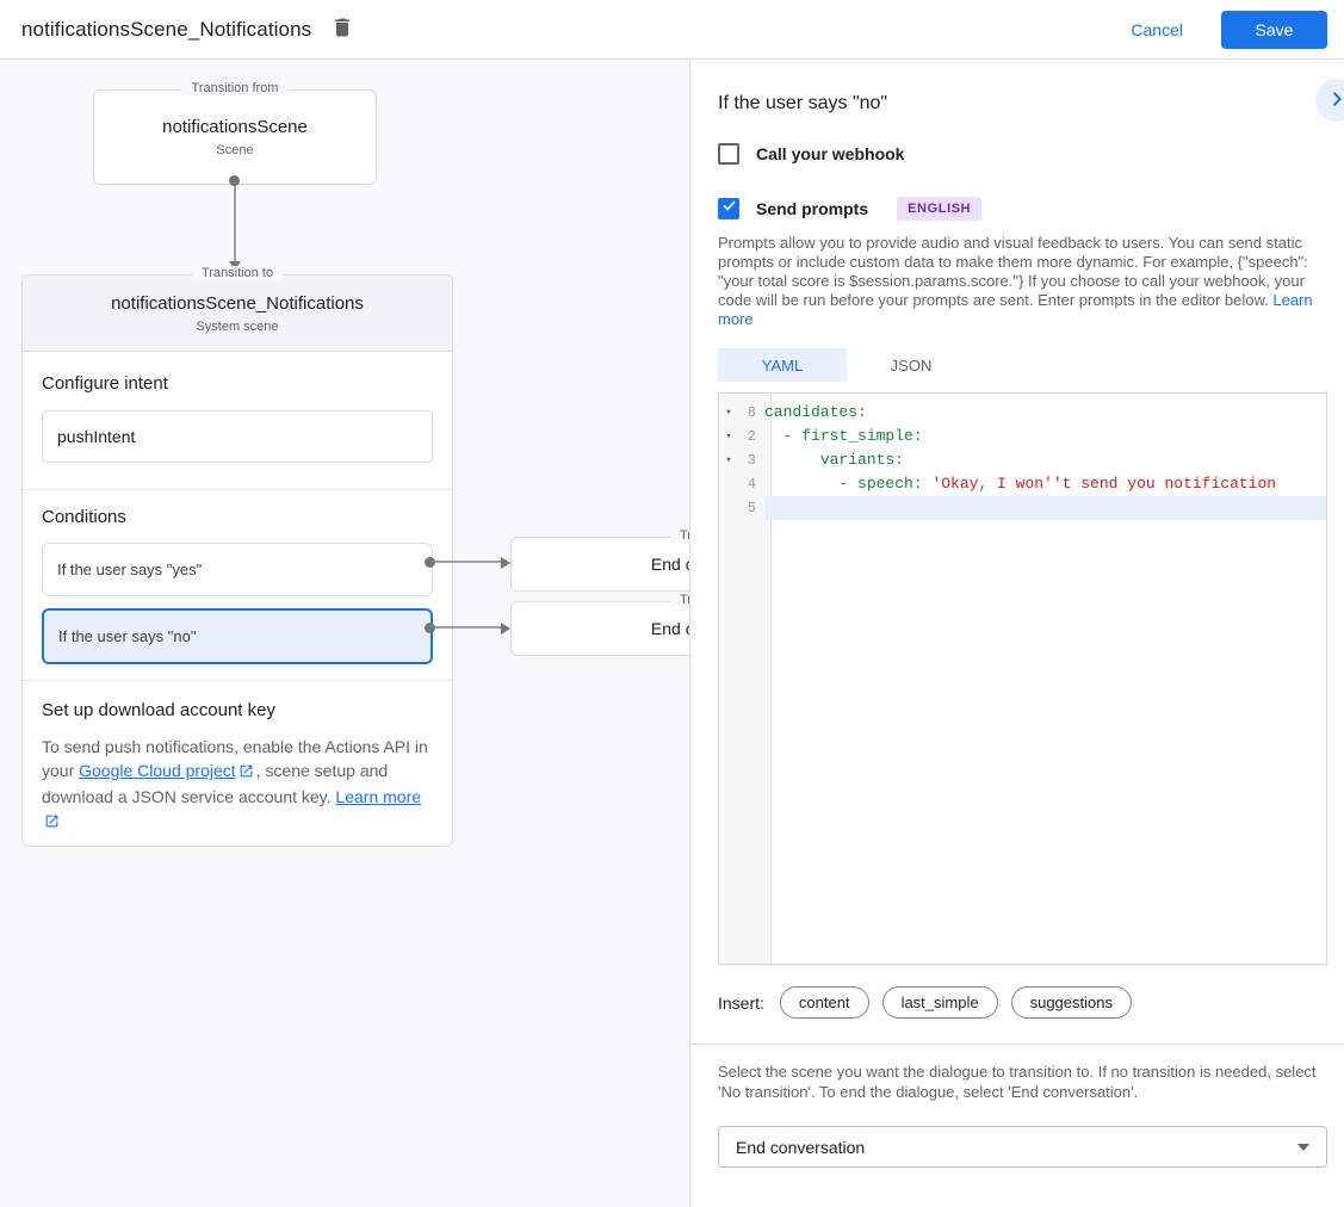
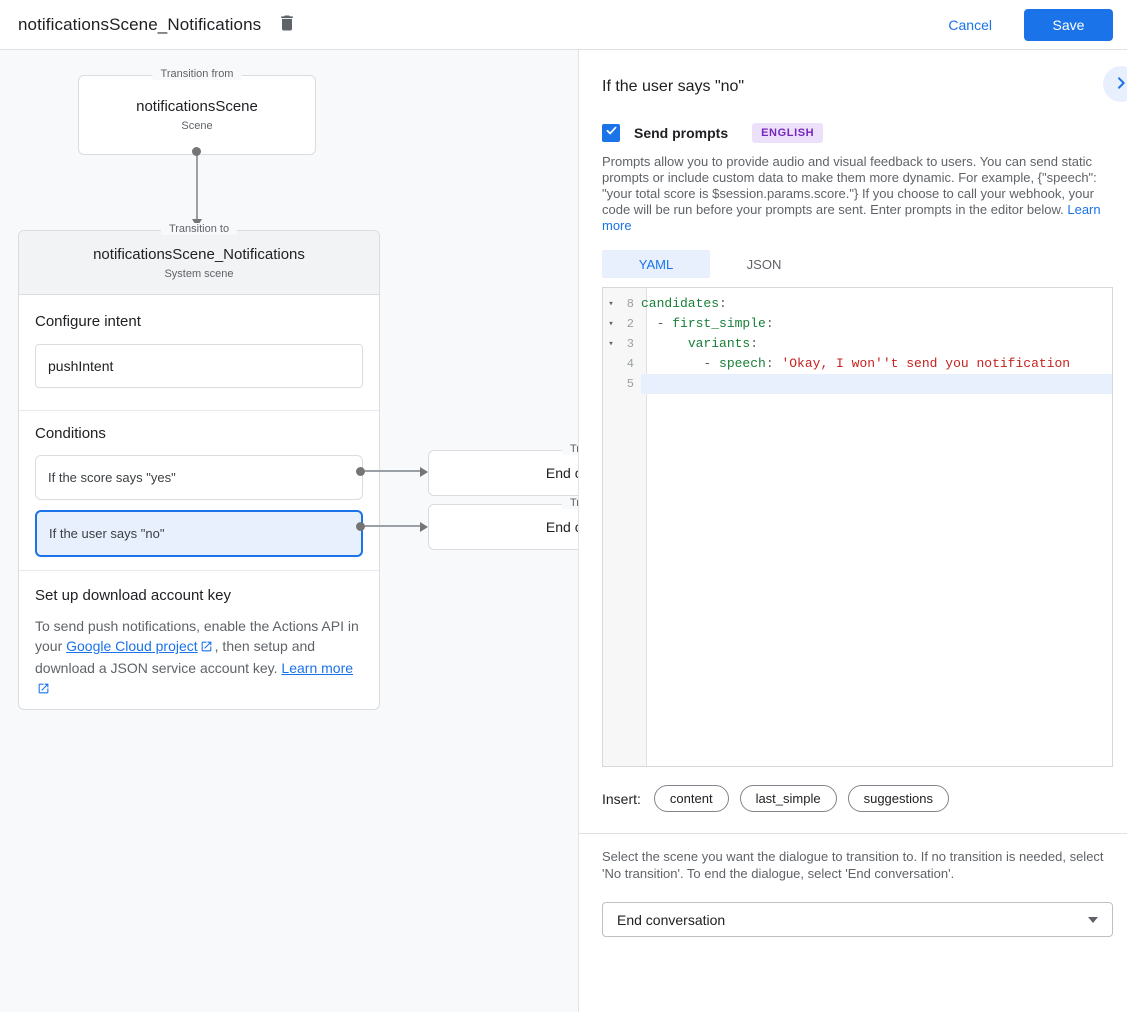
  notificationsScene_Notifications
  Cancel
  Save
  Transition from
  notificationsScene
  Scene
  Transition to
  notificationsScene_Notifications
  System scene
  Configure intent
  pushIntent
  Conditions
- If the user says "yes"
+ If the score says "yes"
  If the user says "no"
  Set up download account key
- To send push notifications, enable the Actions API in your Google Cloud project , scene setup and download a JSON service account key. Learn more
+ To send push notifications, enable the Actions API in your Google Cloud project , then setup and download a JSON service account key. Learn more
  If the user says "no"
- Call your webhook
  Send prompts
  ENGLISH
  Prompts allow you to provide audio and visual feedback to users. You can send static prompts or include custom data to make them more dynamic. For example, {"speech": "your total score is $session.params.score."} If you choose to call your webhook, your code will be run before your prompts are sent. Enter prompts in the editor below. Learn more
  YAML
  JSON
  ▾
  8
  candidates:
  ▾
  2
  - first_simple:
  ▾
  3
  variants:
  4
  - speech: 'Okay, I won''t send you notification
  5
  Insert:
  content
  last_simple
  suggestions
  Select the scene you want the dialogue to transition to. If no transition is needed, select 'No transition'. To end the dialogue, select 'End conversation'.
  End conversation
